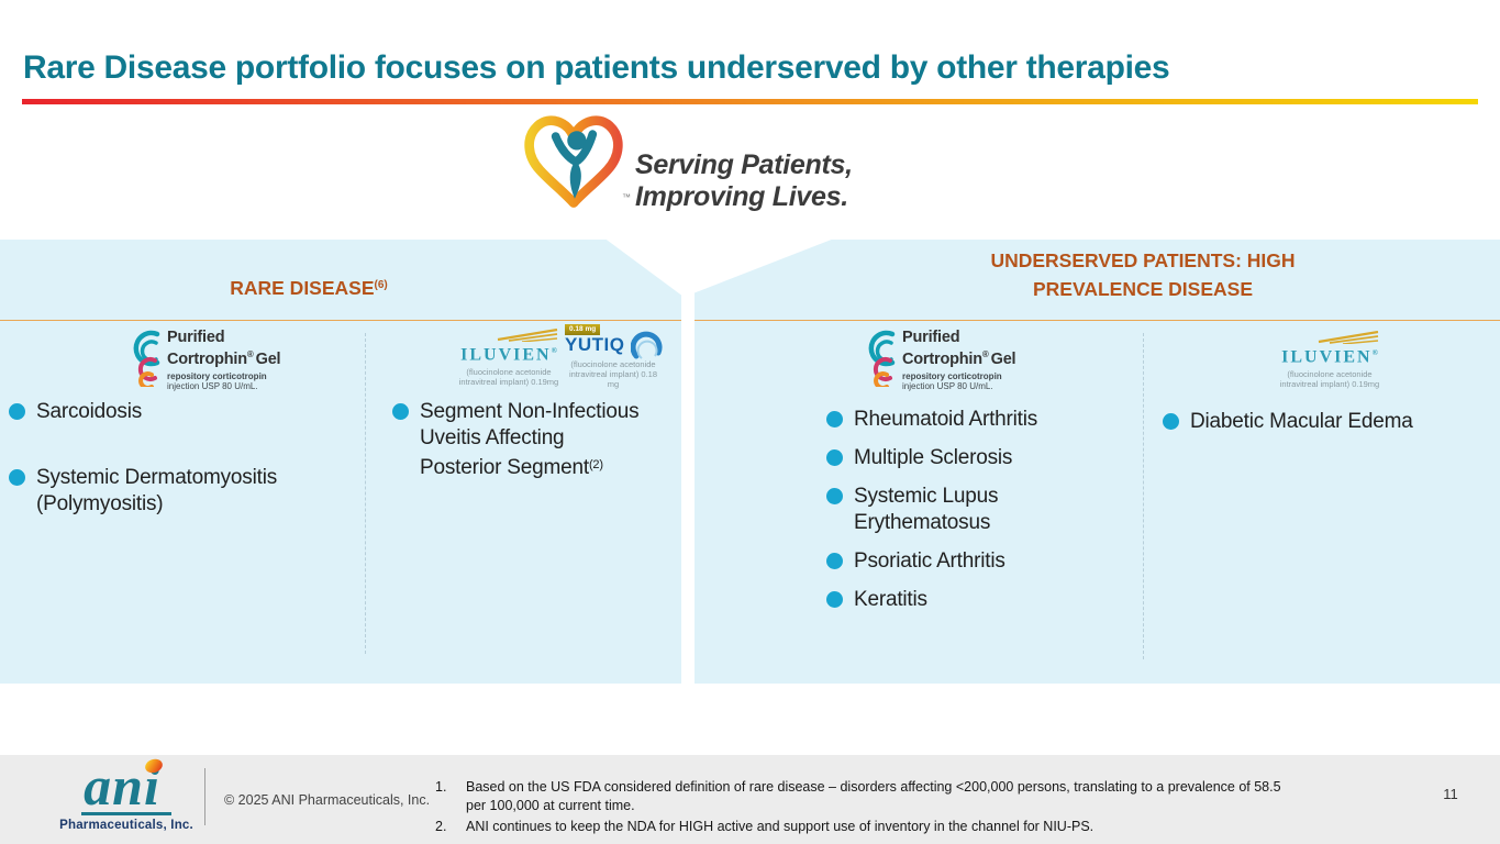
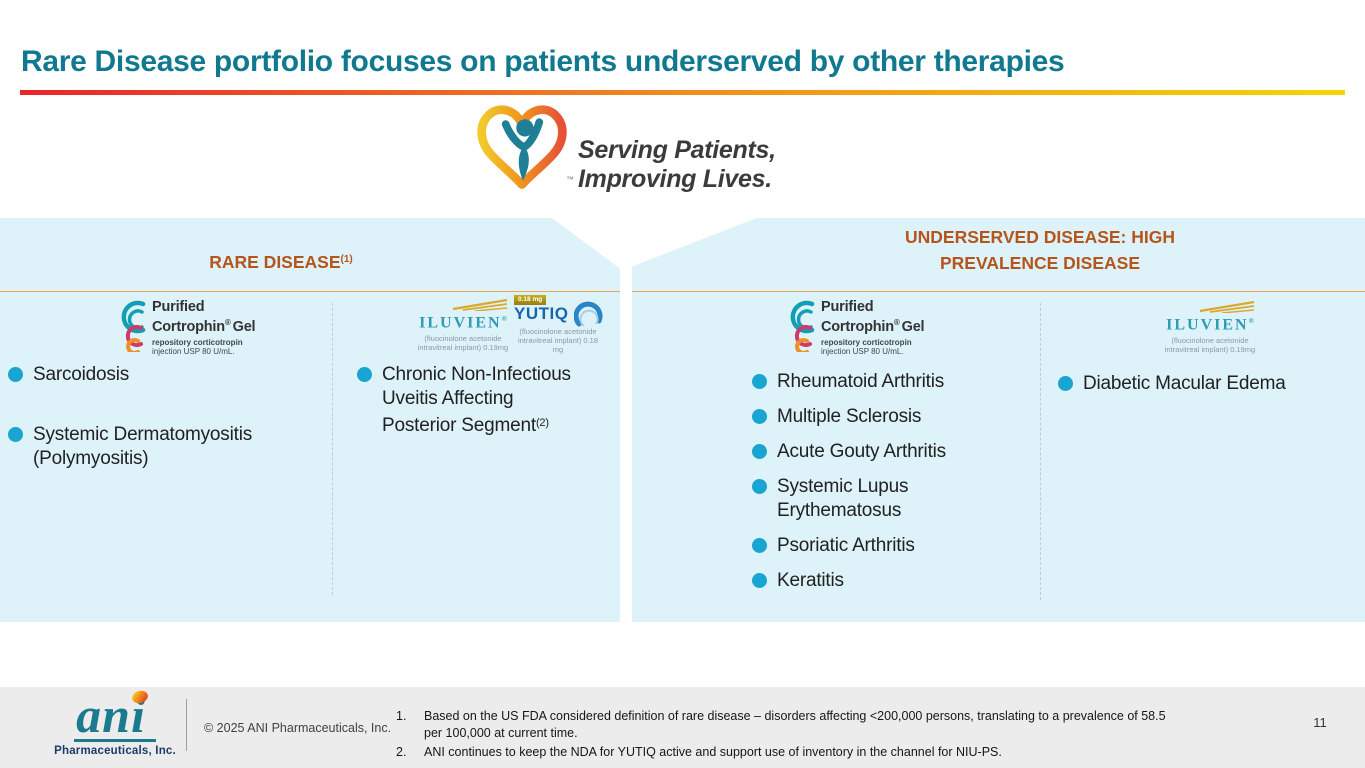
  Rare Disease portfolio focuses on patients underserved by other therapies
  ™
  Serving Patients,
  Improving Lives.
- RARE DISEASE(6)
+ RARE DISEASE(1)
- UNDERSERVED PATIENTS: HIGH PREVALENCE DISEASE
+ UNDERSERVED DISEASE: HIGH PREVALENCE DISEASE
  Purified
  Cortrophin® Gel
  repository corticotropin
  injection USP 80 U/mL.
  ILUVIEN®
  (fluocinolone acetonide intravitreal implant) 0.19mg
  YUTIQ
  (fluocinolone acetonide intravitreal implant) 0.18 mg
  Sarcoidosis
  Systemic Dermatomyositis (Polymyositis)
- Segment Non-Infectious Uveitis Affecting Posterior Segment(2)
+ Chronic Non-Infectious Uveitis Affecting Posterior Segment(2)
  Purified
  Cortrophin® Gel
  repository corticotropin
  injection USP 80 U/mL.
  ILUVIEN®
  (fluocinolone acetonide intravitreal implant) 0.19mg
  Rheumatoid Arthritis
  Multiple Sclerosis
+ Acute Gouty Arthritis
  Systemic Lupus Erythematosus
  Psoriatic Arthritis
  Keratitis
  Diabetic Macular Edema
  ani
  Pharmaceuticals, Inc.
  © 2025 ANI Pharmaceuticals, Inc.
  1.
  Based on the US FDA considered definition of rare disease – disorders affecting <200,000 persons, translating to a prevalence of 58.5 per 100,000 at current time.
  2.
- ANI continues to keep the NDA for HIGH active and support use of inventory in the channel for NIU-PS.
+ ANI continues to keep the NDA for YUTIQ active and support use of inventory in the channel for NIU-PS.
  11
